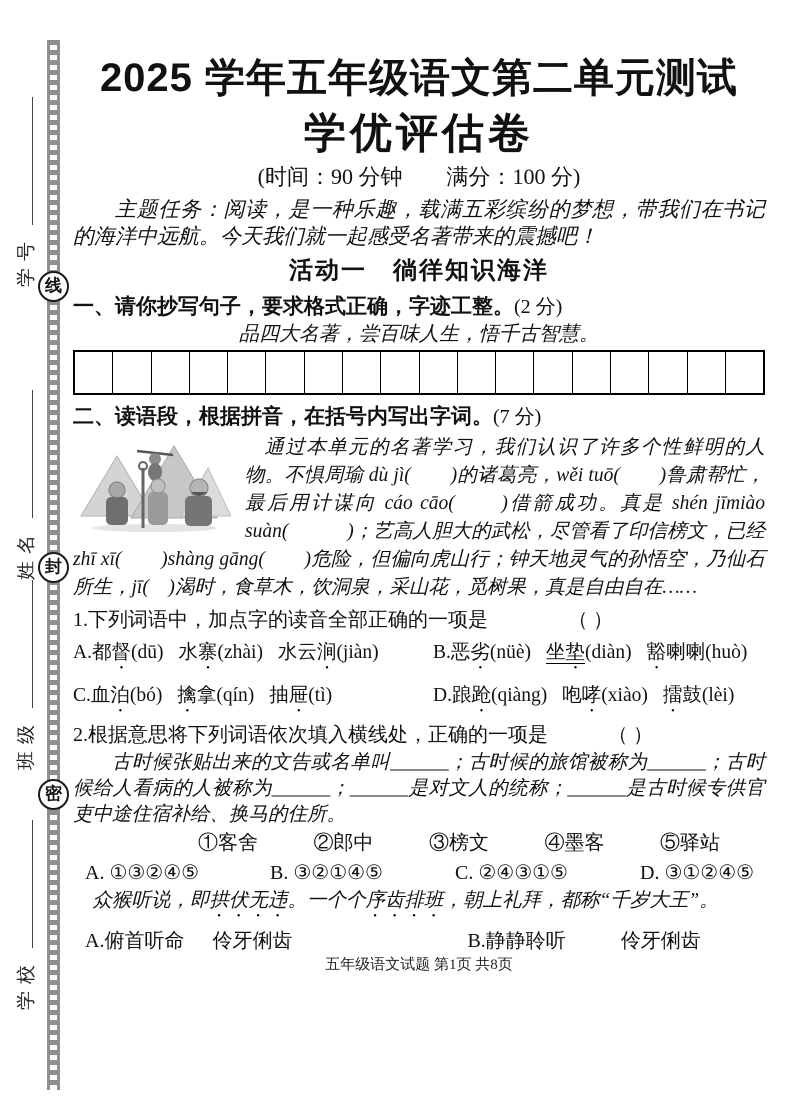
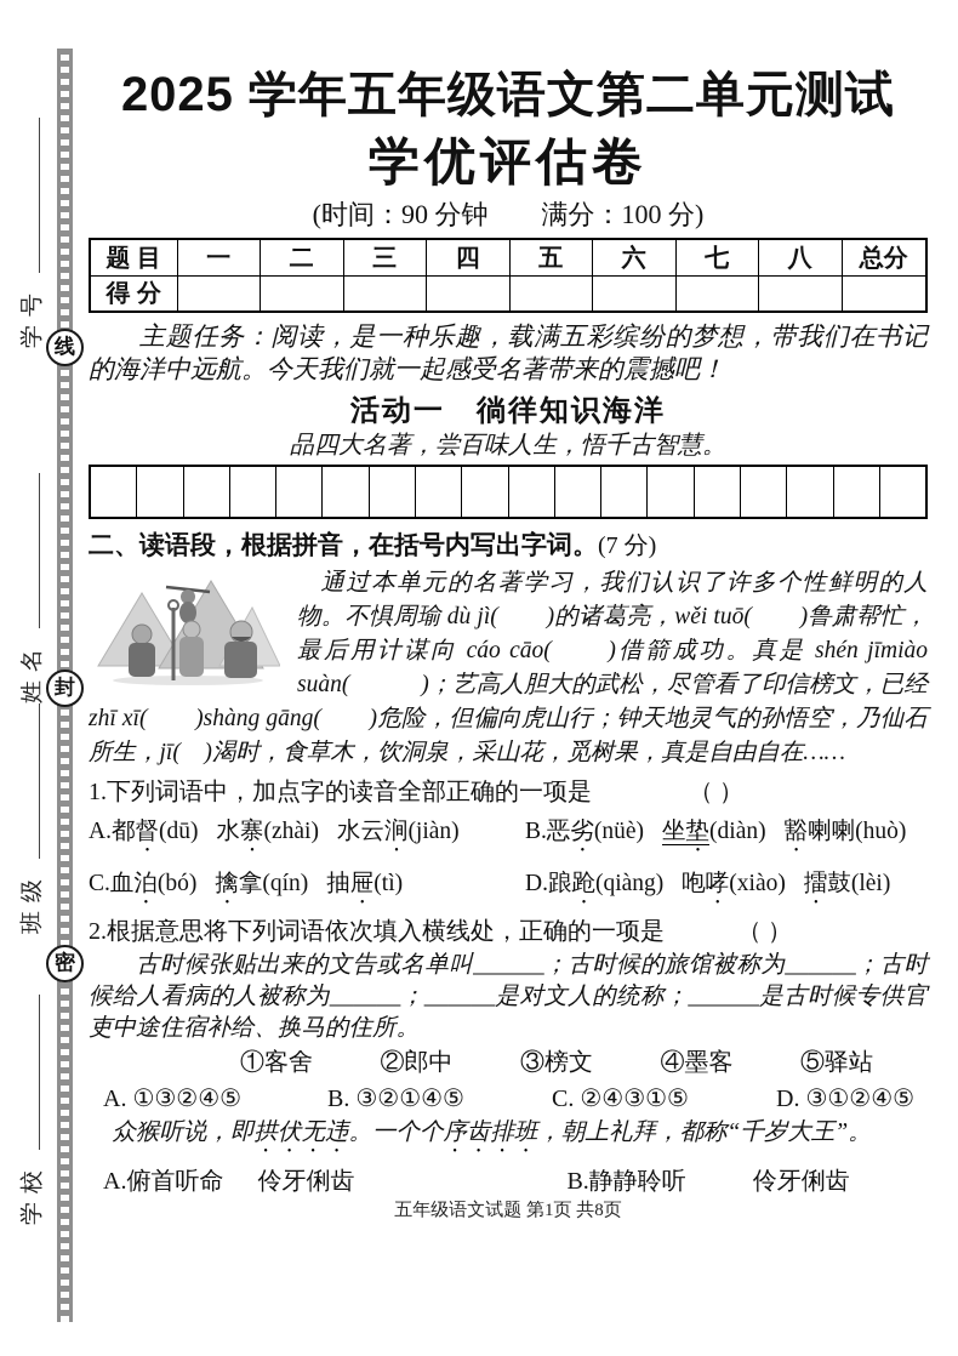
  线
  封
  密
  2025 学年五年级语文第二单元测试
  学优评估卷
  (时间：90 分钟 满分：100 分)
+ 题 目	一	二	三	四	五	六	七	八	总分
+ 得 分
  主题任务：阅读，是一种乐趣，载满五彩缤纷的梦想，带我们在书记的海洋中远航。今天我们就一起感受名著带来的震撼吧！
  活动一 徜徉知识海洋
- 一、请你抄写句子，要求格式正确，字迹工整。(2 分)
  品四大名著，尝百味人生，悟千古智慧。
  二、读语段，根据拼音，在括号内写出字词。(7 分)
  通过本单元的名著学习，我们认识了许多个性鲜明的人物。不惧周瑜 dù jì( )的诸葛亮，wěi tuō( )鲁肃帮忙，最后用计谋向 cáo cāo( )借箭成功。真是 shén jīmiào suàn( )；艺高人胆大的武松，尽管看了印信榜文，已经 zhī xī( )shàng gāng( )危险，但偏向虎山行；钟天地灵气的孙悟空，乃仙石所生，jī( )渴时，食草木，饮洞泉，采山花，觅树果，真是自由自在……
  1.下列词语中，加点字的读音全部正确的一项是 （ ）
  A.都督(dū)
  水寨(zhài)
  水云涧(jiàn)
  B.恶劣(nüè)
  坐垫(diàn)
  豁喇喇(huò)
  C.血泊(bó)
  擒拿(qín)
  抽屉(tì)
  D.踉跄(qiàng)
  咆哮(xiào)
  擂鼓(lèi)
  2.根据意思将下列词语依次填入横线处，正确的一项是 （ ）
  古时候张贴出来的文告或名单叫______；古时候的旅馆被称为______；古时候给人看病的人被称为______；______是对文人的统称；______是古时候专供官吏中途住宿补给、换马的住所。
  ①客舍
  ②郎中
  ③榜文
  ④墨客
  ⑤驿站
  A. ①③②④⑤
  B. ③②①④⑤
  C. ②④③①⑤
  D. ③①②④⑤
  众猴听说，即拱伏无违。一个个序齿排班，朝上礼拜，都称“千岁大王”。
  A.俯首听命
  伶牙俐齿
  B.静静聆听
  伶牙俐齿
  五年级语文试题 第1页 共8页
